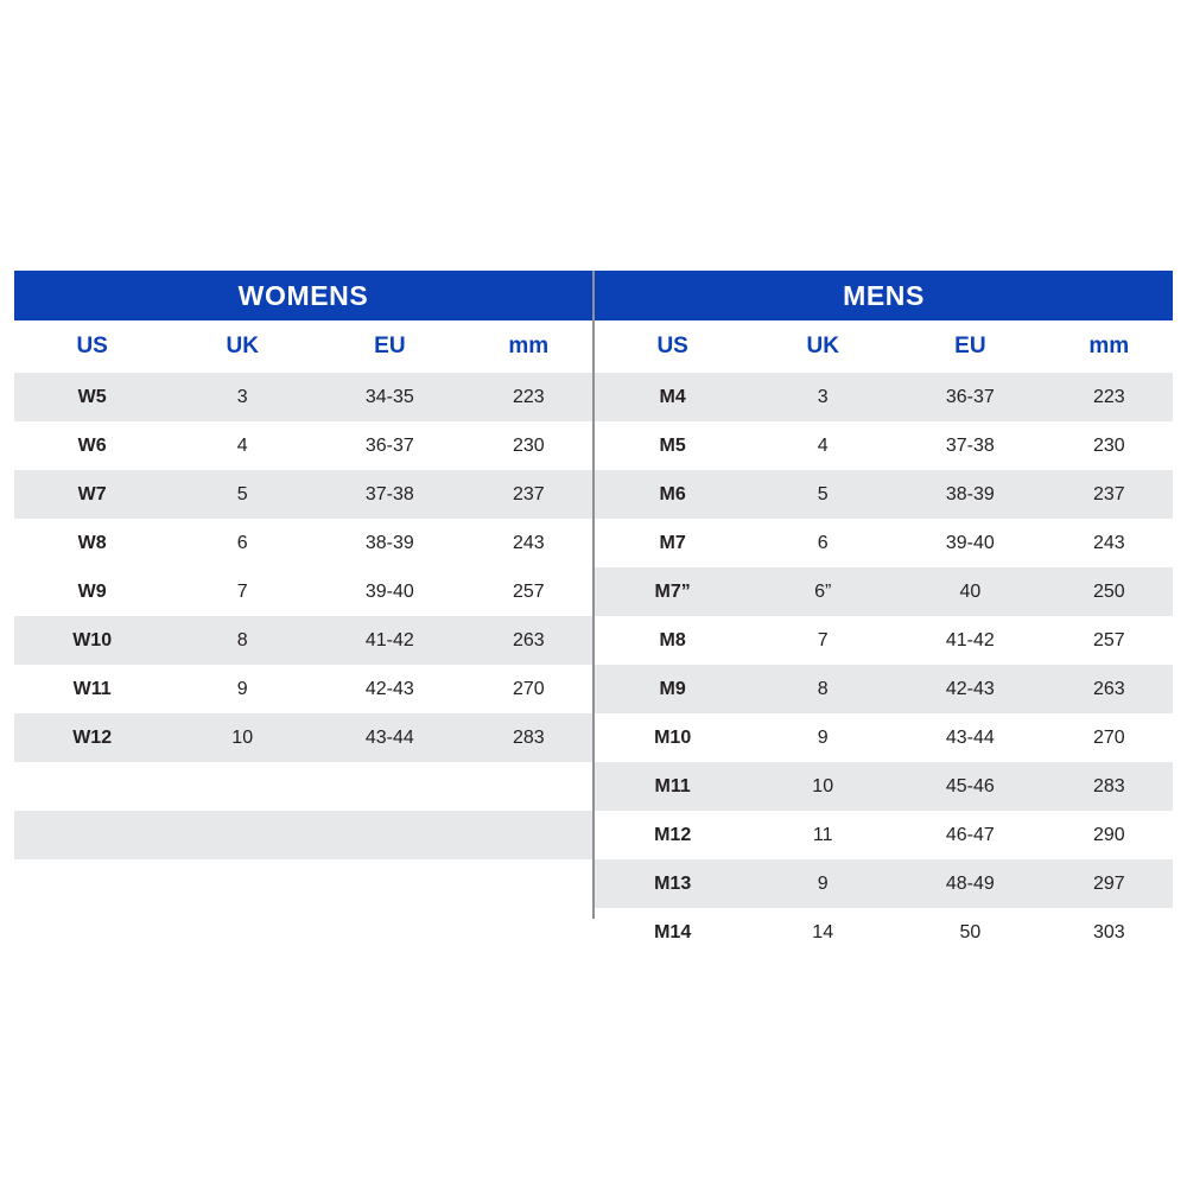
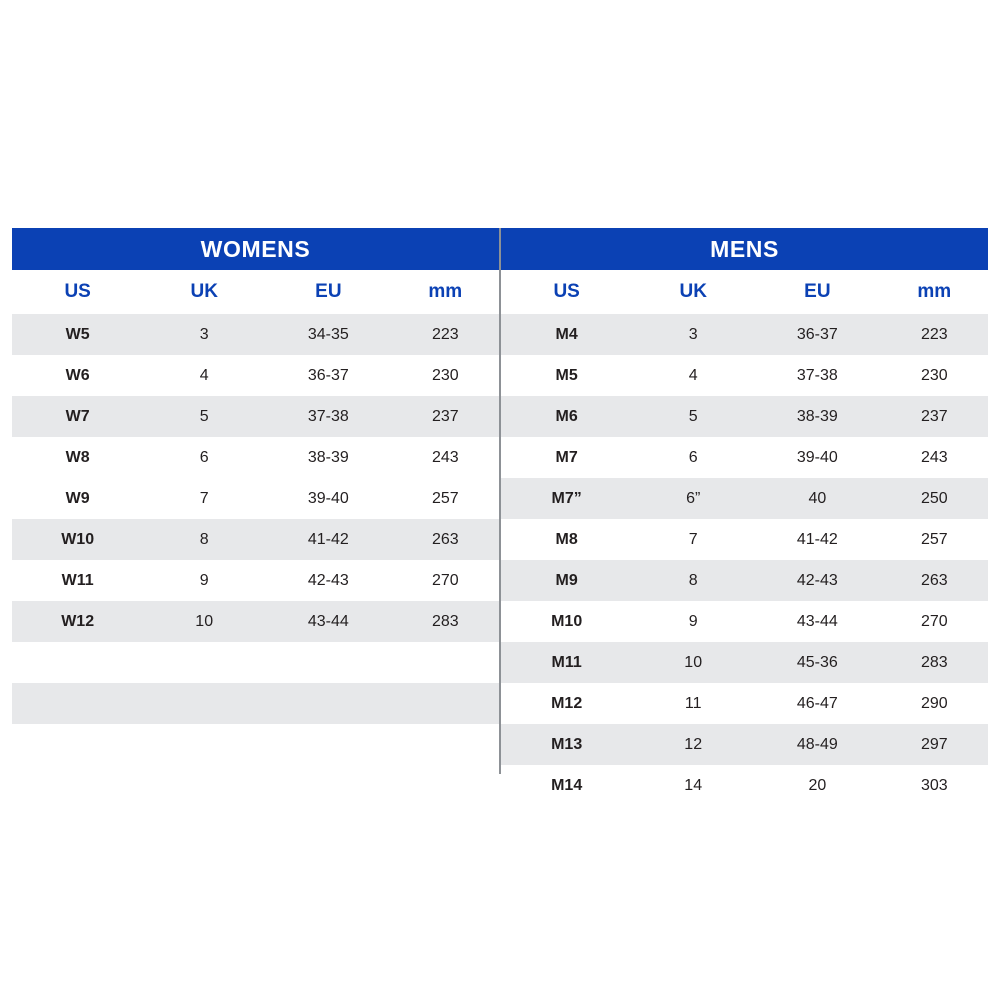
  WOMENS
  US	UK	EU	mm
  W5	3	34-35	223
  W6	4	36-37	230
  W7	5	37-38	237
  W8	6	38-39	243
  W9	7	39-40	257
  W10	8	41-42	263
  W11	9	42-43	270
  W12	10	43-44	283
  MENS
  US	UK	EU	mm
  M4	3	36-37	223
  M5	4	37-38	230
  M6	5	38-39	237
  M7	6	39-40	243
  M7”	6”	40	250
  M8	7	41-42	257
  M9	8	42-43	263
  M10	9	43-44	270
- M11	10	45-46	283
+ M11	10	45-36	283
  M12	11	46-47	290
- M13	9	48-49	297
+ M13	12	48-49	297
- M14	14	50	303
+ M14	14	20	303
